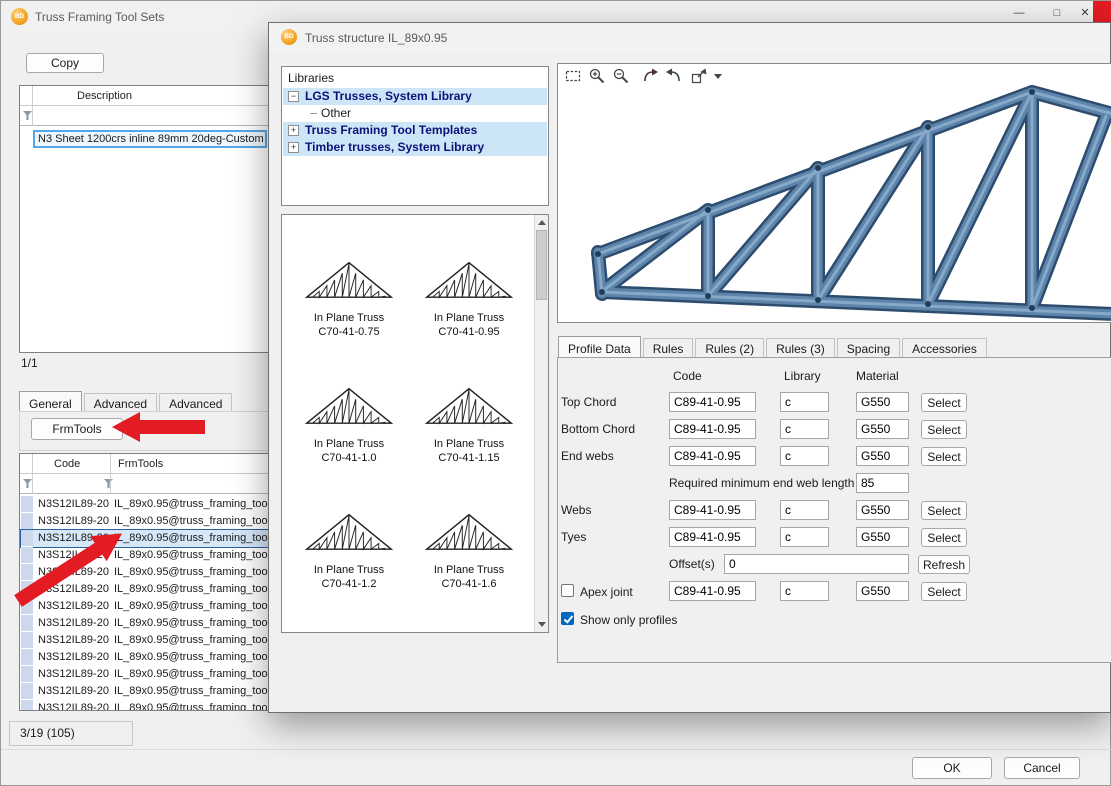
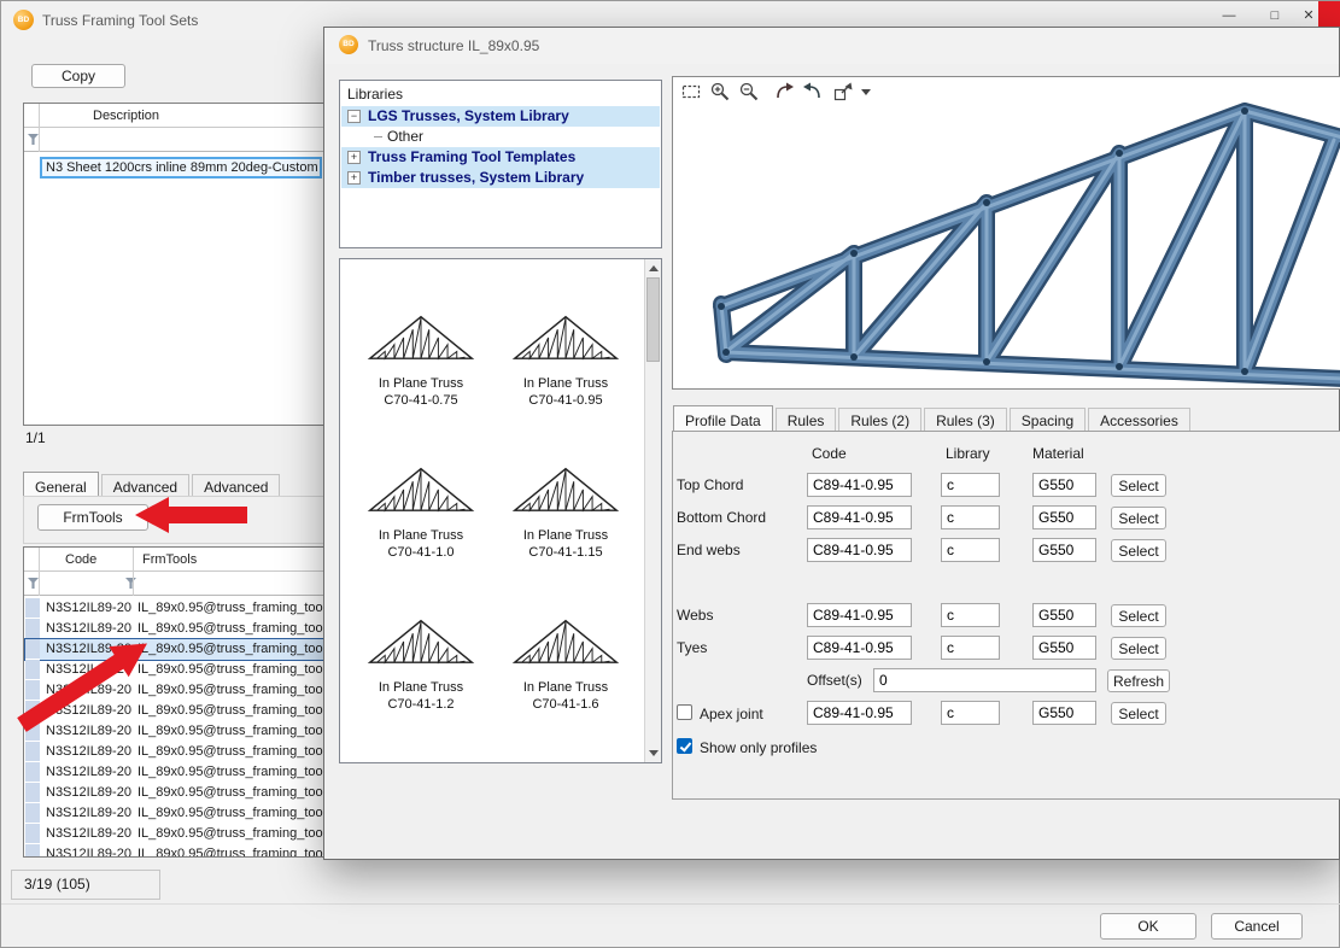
  Truss Framing Tool Sets
  —
  □
  ✕
  Copy
  Description
  N3 Sheet 1200crs inline 89mm 20deg-Custom
  1/1
  General
  Advanced
  Advanced
  FrmTools
  Code
  FrmTools
  N3S12IL89-20
  IL_89x0.95@truss_framing_too
  N3S12IL89-20
  IL_89x0.95@truss_framing_too
  N3S12IL89
  L_89x0.95@truss_framing_too
  IL_89x0.95@truss_framing_too
  IL_89x0.95@truss_framing_too
  S12IL89-20
  IL_89x0.95@truss_framing_too
  N3S12IL89-20
  IL_89x0.95@truss_framing_too
  N3S12IL89-20
  IL_89x0.95@truss_framing_too
  N3S12IL89-20
  IL_89x0.95@truss_framing_too
  N3S12IL89-20
  IL_89x0.95@truss_framing_too
  N3S12IL89-20
  IL_89x0.95@truss_framing_too
  N3S12IL89-20
  IL_89x0.95@truss_framing_too
  N3S12IL89-20
  IL_89x0.95@truss_framing_too
  3/19 (105)
  OK
  Cancel
  Truss structure IL_89x0.95
  Libraries
  −
  LGS Trusses, System Library
  Other
  +
  Truss Framing Tool Templates
  +
  Timber trusses, System Library
  In Plane Truss
  C70-41-0.75
  In Plane Truss
  C70-41-0.95
  In Plane Truss
  C70-41-1.0
  In Plane Truss
  C70-41-1.15
  In Plane Truss
  C70-41-1.2
  In Plane Truss
  C70-41-1.6
  Profile Data
  Rules
  Rules (2)
  Rules (3)
  Spacing
  Accessories
  Code
  Library
  Material
  Top Chord
  C89-41-0.95
  c
  G550
  Select
  Bottom Chord
  C89-41-0.95
  c
  G550
  Select
  End webs
  C89-41-0.95
  c
  G550
  Select
- Required minimum end web length
- 85
  Webs
  C89-41-0.95
  c
  G550
  Select
  Tyes
  C89-41-0.95
  c
  G550
  Select
  Offset(s)
  0
  Refresh
  Apex joint
  C89-41-0.95
  c
  G550
  Select
  Show only profiles
